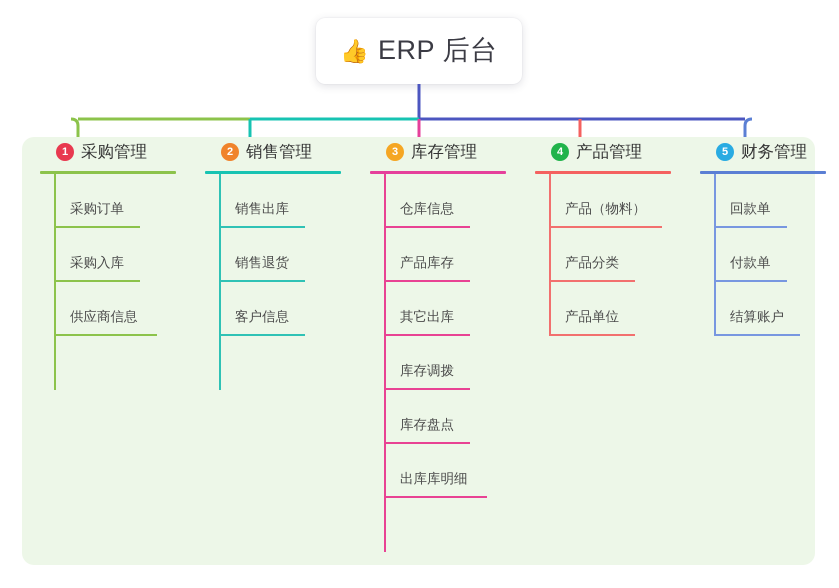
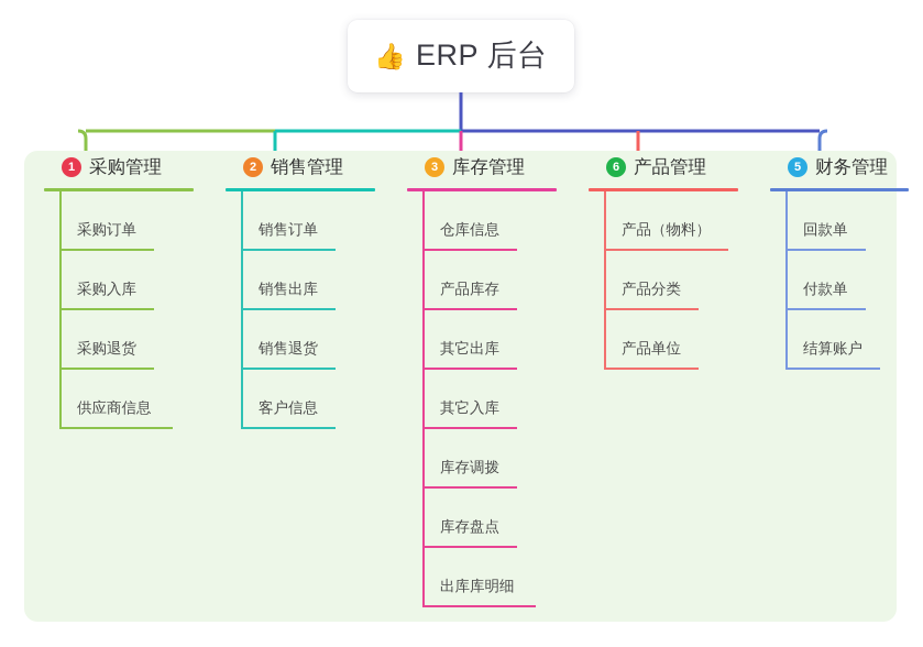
  👍
  ERP 后台
  1
  采购管理
  采购订单
  采购入库
+ 采购退货
  供应商信息
  2
  销售管理
+ 销售订单
  销售出库
  销售退货
  客户信息
  3
  库存管理
  仓库信息
  产品库存
  其它出库
+ 其它入库
  库存调拨
  库存盘点
  出库库明细
- 4
+ 6
  产品管理
  产品（物料）
  产品分类
  产品单位
  5
  财务管理
  回款单
  付款单
  结算账户
